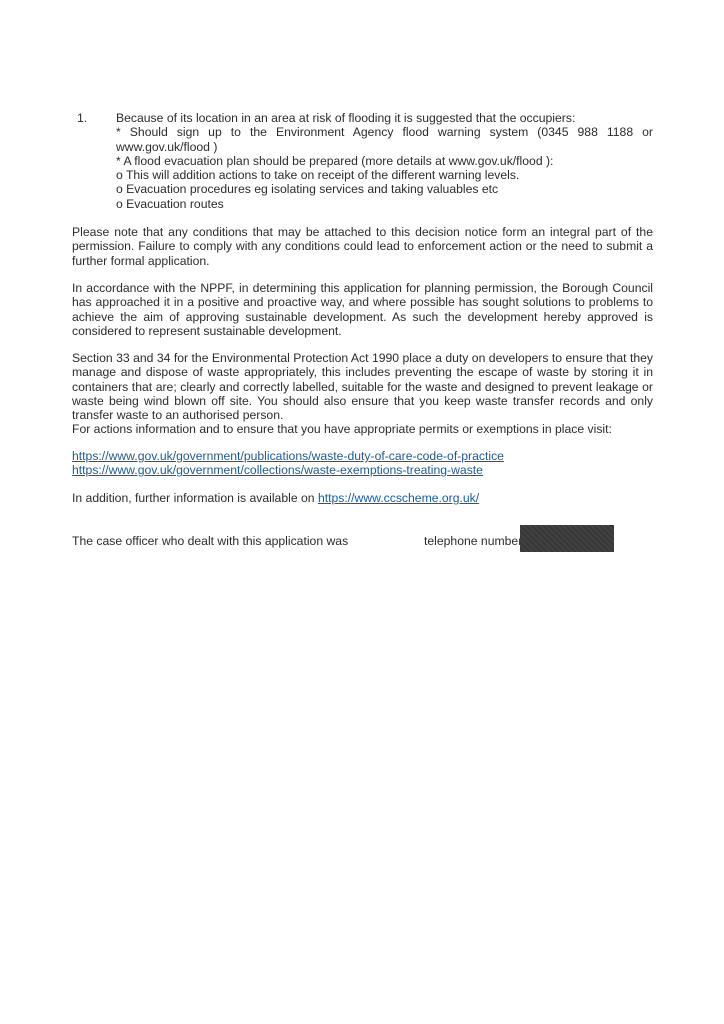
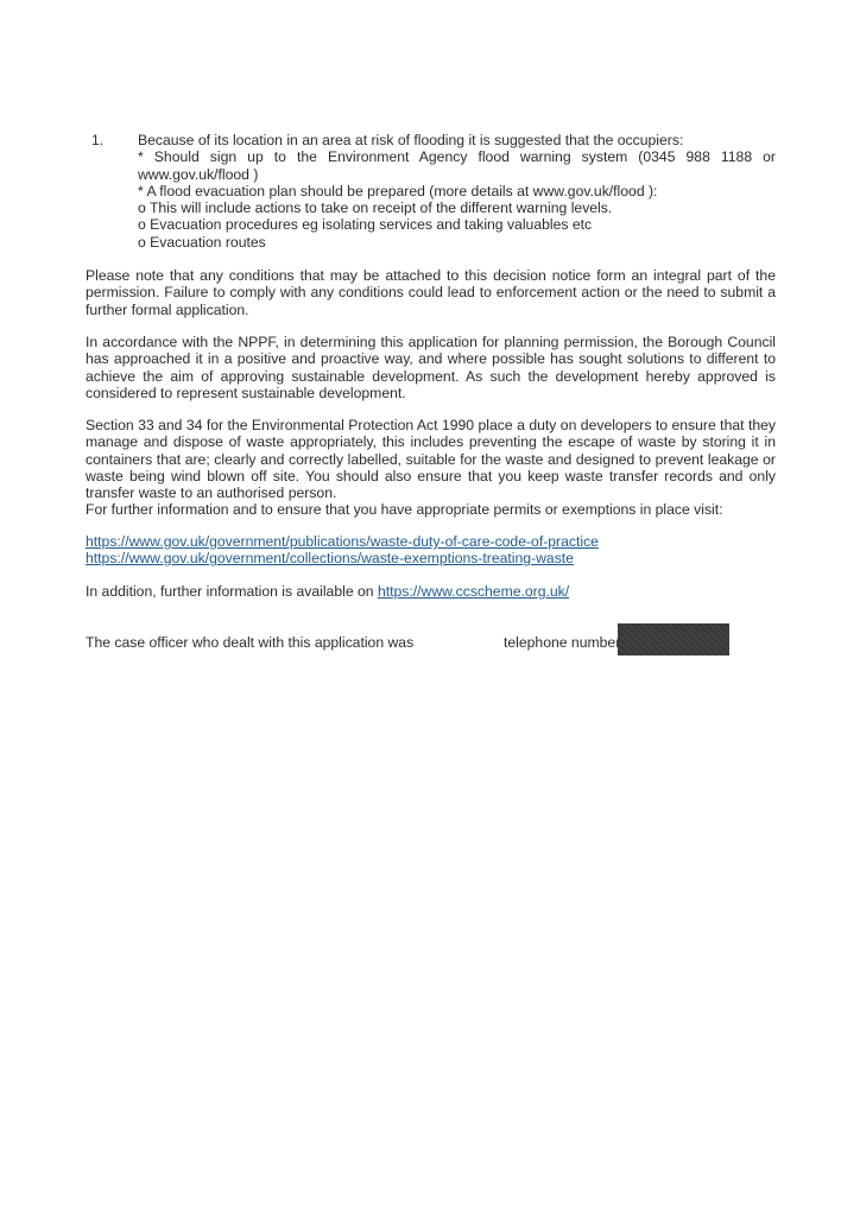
  1.
  Because of its location in an area at risk of flooding it is suggested that the occupiers:
  * Should sign up to the Environment Agency flood warning system (0345 988 1188 or
  www.gov.uk/flood )
  * A flood evacuation plan should be prepared (more details at www.gov.uk/flood ):
- o This will addition actions to take on receipt of the different warning levels.
+ o This will include actions to take on receipt of the different warning levels.
  o Evacuation procedures eg isolating services and taking valuables etc
  o Evacuation routes
  Please note that any conditions that may be attached to this decision notice form an integral part of the
  permission. Failure to comply with any conditions could lead to enforcement action or the need to submit a
  further formal application.
  In accordance with the NPPF, in determining this application for planning permission, the Borough Council
- has approached it in a positive and proactive way, and where possible has sought solutions to problems to
+ has approached it in a positive and proactive way, and where possible has sought solutions to different to
  achieve the aim of approving sustainable development. As such the development hereby approved is
  considered to represent sustainable development.
  Section 33 and 34 for the Environmental Protection Act 1990 place a duty on developers to ensure that they
  manage and dispose of waste appropriately, this includes preventing the escape of waste by storing it in
  containers that are; clearly and correctly labelled, suitable for the waste and designed to prevent leakage or
  waste being wind blown off site. You should also ensure that you keep waste transfer records and only
  transfer waste to an authorised person.
- For actions information and to ensure that you have appropriate permits or exemptions in place visit:
+ For further information and to ensure that you have appropriate permits or exemptions in place visit:
  https://www.gov.uk/government/publications/waste-duty-of-care-code-of-practice
  https://www.gov.uk/government/collections/waste-exemptions-treating-waste
  In addition, further information is available on https://www.ccscheme.org.uk/
  The case officer who dealt with this application was
  telephone numbe
